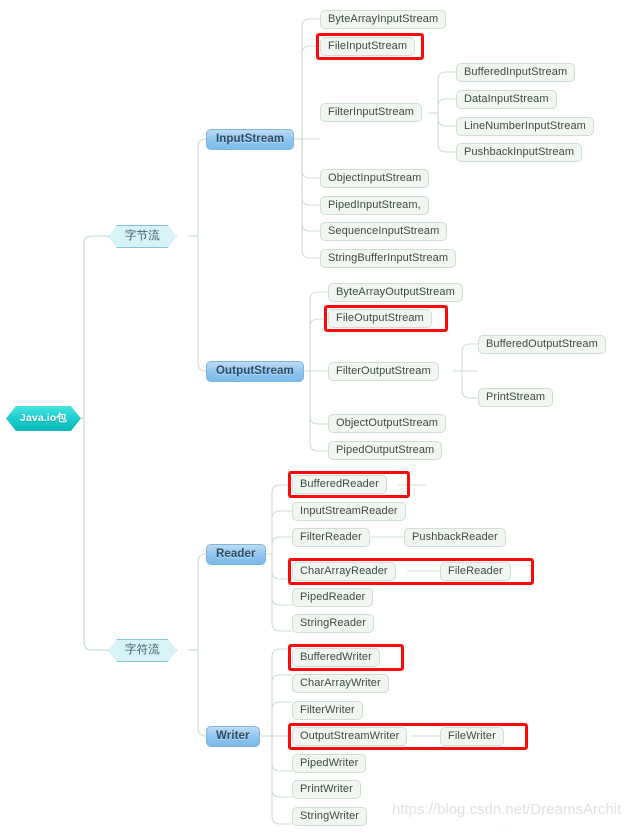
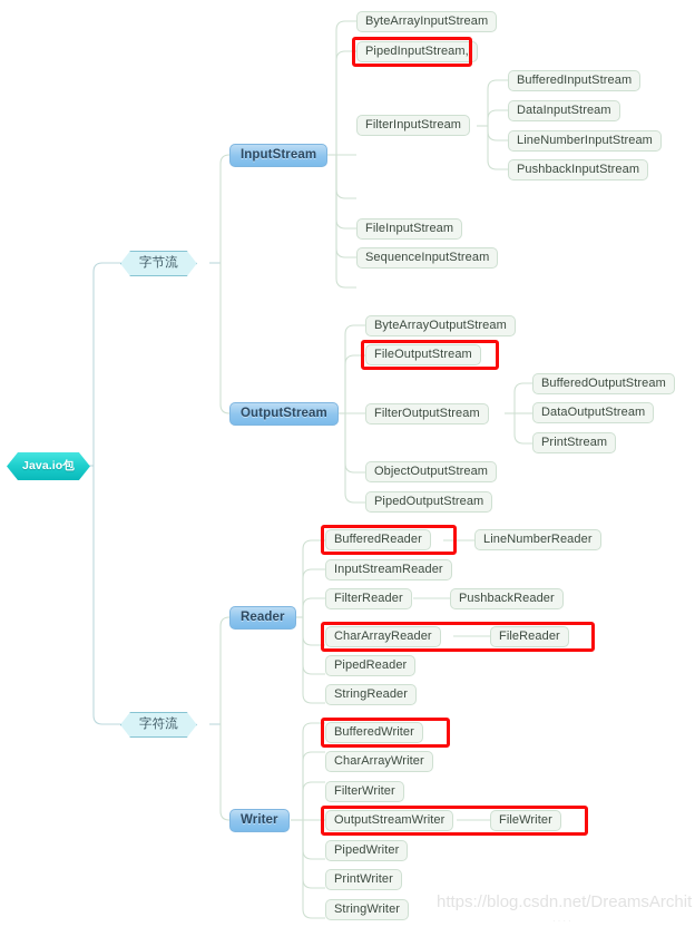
  Java.io包
  字节流
  字符流
  InputStream
  OutputStream
  Reader
  Writer
  ByteArrayInputStream
- FileInputStream
+ PipedInputStream,
  FilterInputStream
- ObjectInputStream
- PipedInputStream,
+ FileInputStream
  SequenceInputStream
- StringBufferInputStream
  BufferedInputStream
  DataInputStream
  LineNumberInputStream
  PushbackInputStream
  ByteArrayOutputStream
  FileOutputStream
  FilterOutputStream
  ObjectOutputStream
  PipedOutputStream
  BufferedOutputStream
+ DataOutputStream
  PrintStream
  BufferedReader
  InputStreamReader
  FilterReader
  CharArrayReader
  PipedReader
  StringReader
+ LineNumberReader
  PushbackReader
  FileReader
  BufferedWriter
  CharArrayWriter
  FilterWriter
  OutputStreamWriter
  PipedWriter
  PrintWriter
  StringWriter
  FileWriter
  https://blog.csdn.net/DreamsArchit
